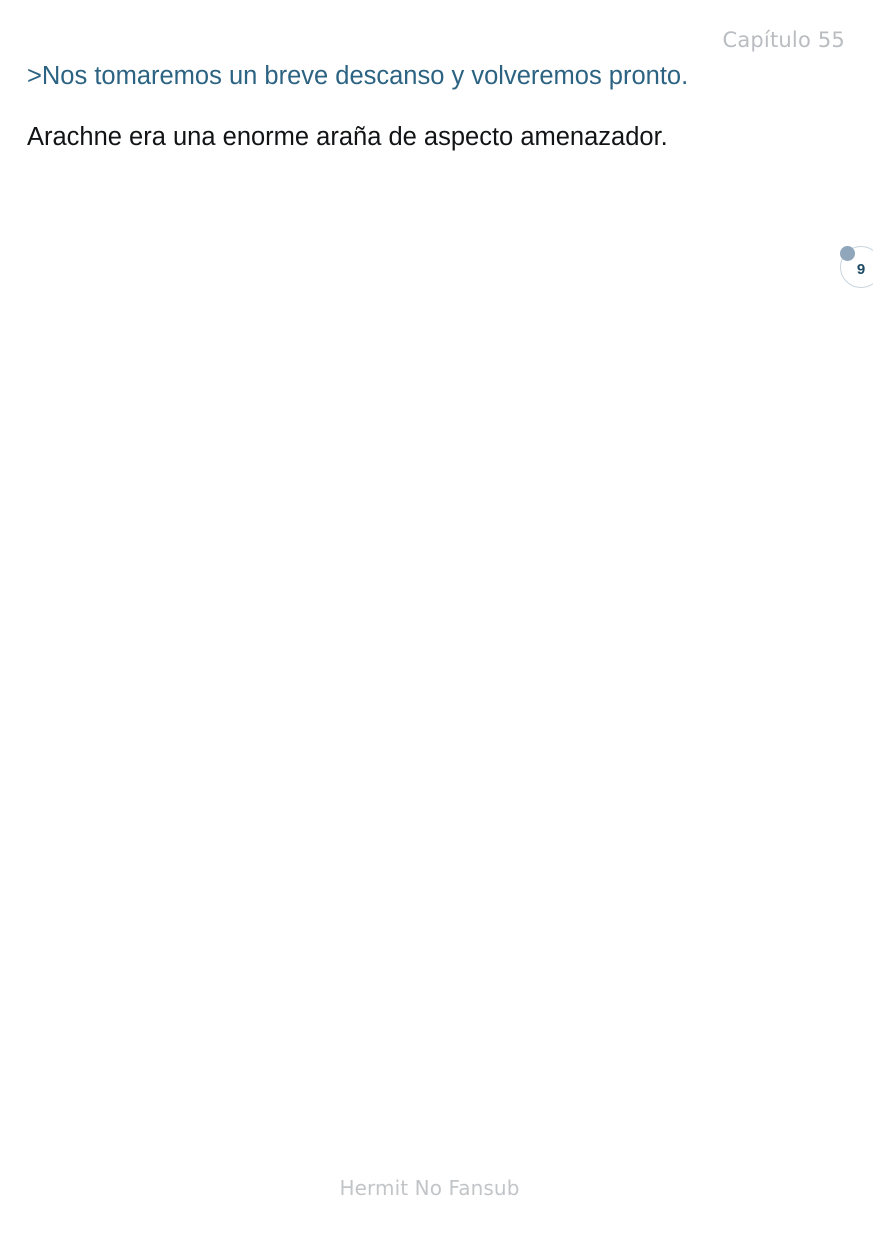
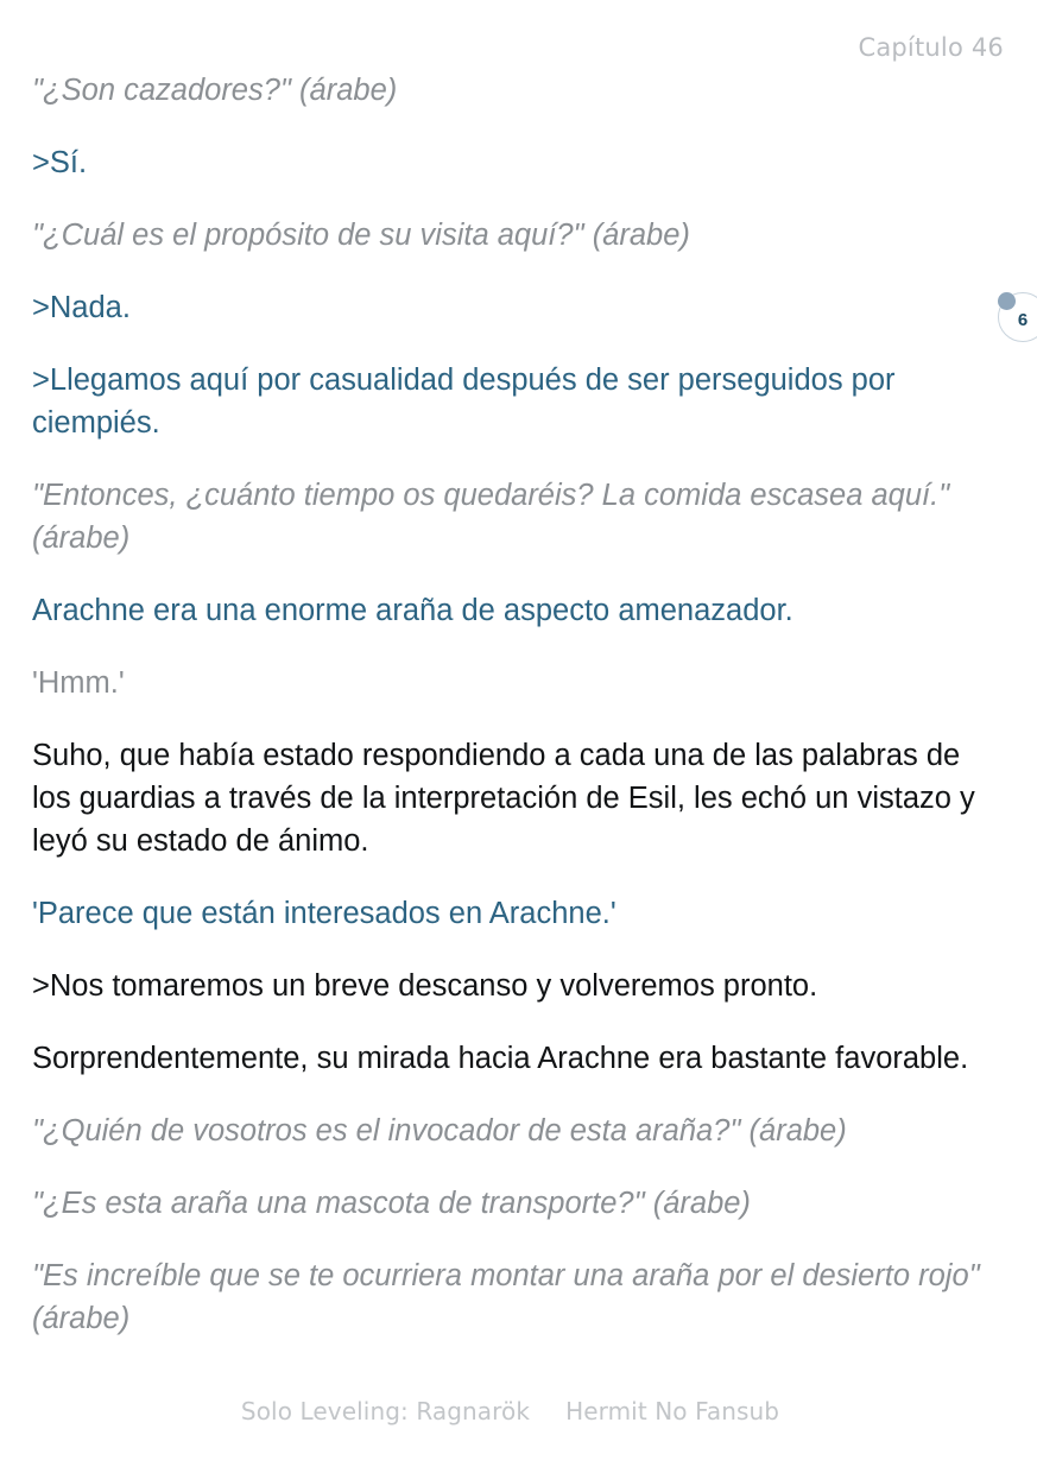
- Capítulo 55
+ Capítulo 46
+ "¿Son cazadores?" (árabe)
+ >Sí.
+ "¿Cuál es el propósito de su visita aquí?" (árabe)
+ >Nada.
+ >Llegamos aquí por casualidad después de ser perseguidos por ciempiés.
+ "Entonces, ¿cuánto tiempo os quedaréis? La comida escasea aquí." (árabe)
- >Nos tomaremos un breve descanso y volveremos pronto.
+ Arachne era una enorme araña de aspecto amenazador.
+ 'Hmm.'
+ Suho, que había estado respondiendo a cada una de las palabras de los guardias a través de la interpretación de Esil, les echó un vistazo y leyó su estado de ánimo.
+ 'Parece que están interesados en Arachne.'
- Arachne era una enorme araña de aspecto amenazador.
+ >Nos tomaremos un breve descanso y volveremos pronto.
+ Sorprendentemente, su mirada hacia Arachne era bastante favorable.
+ "¿Quién de vosotros es el invocador de esta araña?" (árabe)
+ "¿Es esta araña una mascota de transporte?" (árabe)
+ "Es increíble que se te ocurriera montar una araña por el desierto rojo" (árabe)
- 9
+ 6
+ Solo Leveling: Ragnarök
  Hermit No Fansub
